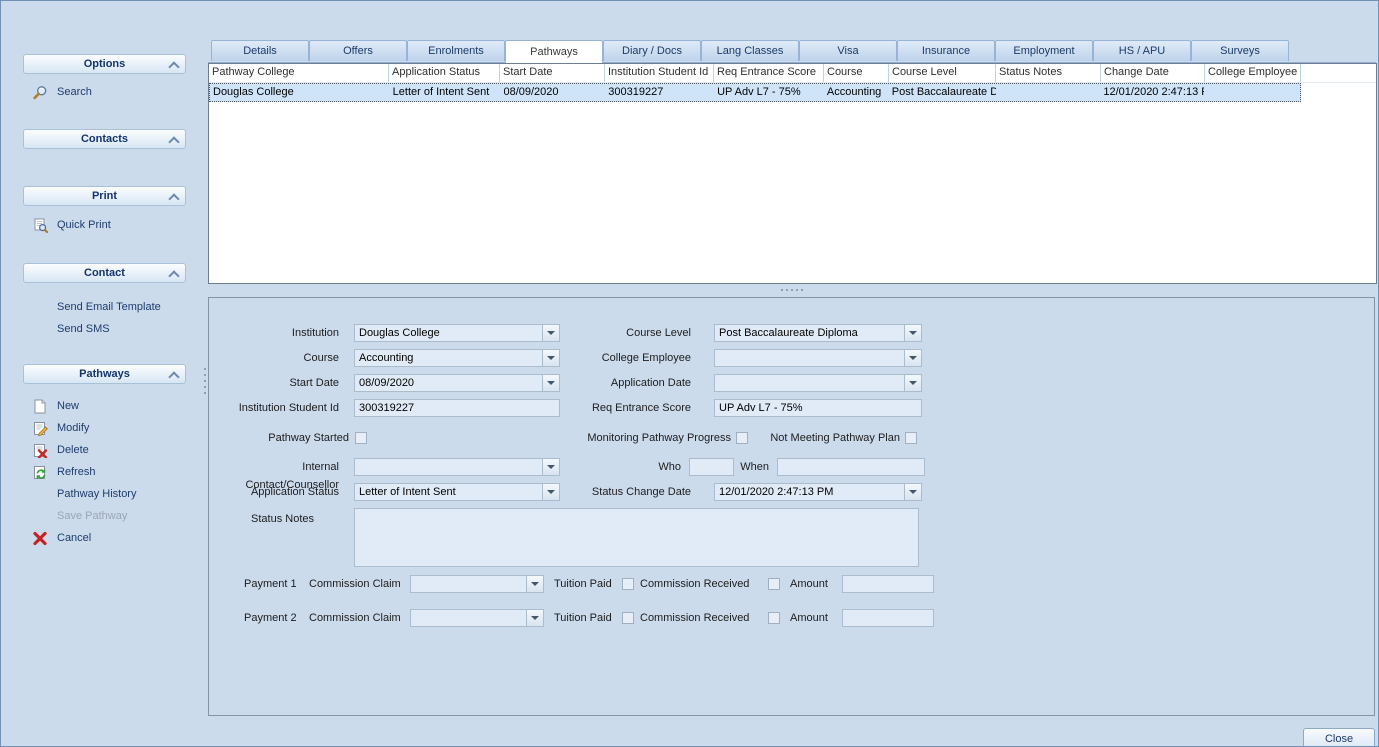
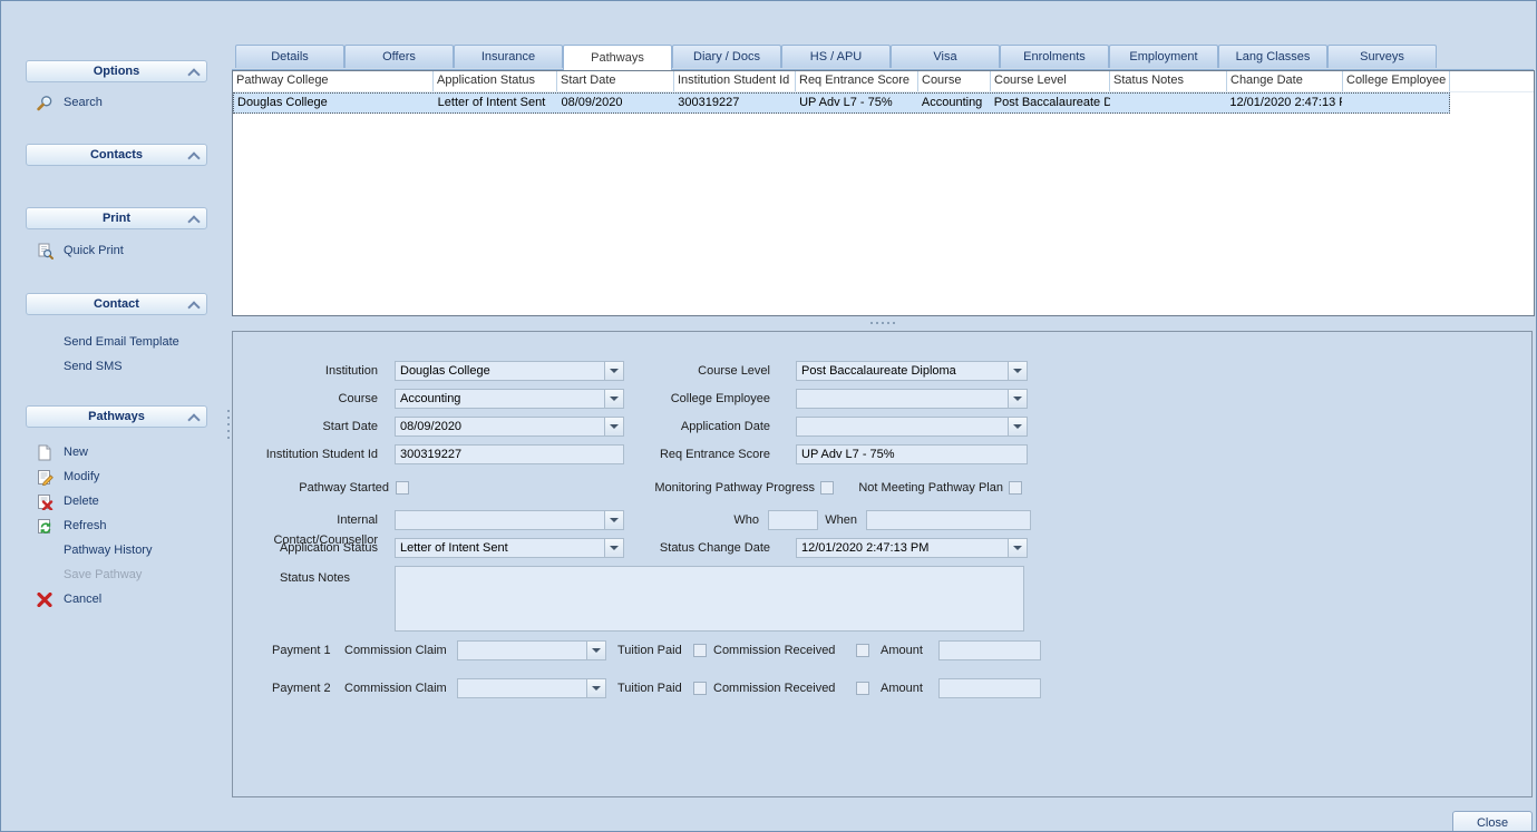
  Options
  Search
  Contacts
  Print
  Quick Print
  Contact
  Send Email Template
  Send SMS
  Pathways
  New
  Modify
  Delete
  Refresh
  Pathway History
  Save Pathway
  Cancel
  Details
  Offers
- Enrolments
+ Insurance
  Pathways
  Diary / Docs
- Lang Classes
+ HS / APU
  Visa
- Insurance
+ Enrolments
  Employment
- HS / APU
+ Lang Classes
  Surveys
  Pathway College
  Application Status
  Start Date
  Institution Student Id
  Req Entrance Score
  Course
  Course Level
  Status Notes
  Change Date
  College Employee
  Douglas College
  Letter of Intent Sent
  08/09/2020
  300319227
  UP Adv L7 - 75%
  Accounting
  Post Baccalaureate D
  12/01/2020 2:47:13
  Institution
  Douglas College
  Course Level
  Post Baccalaureate Diploma
  Course
  Accounting
  College Employee
  Start Date
  08/09/2020
  Application Date
  Institution Student Id
  300319227
  Req Entrance Score
  UP Adv L7 - 75%
  Pathway Started
  Monitoring Pathway Progress
  Not Meeting Pathway Plan
  Internal Contact/Counsellor
  Who
  When
  Application Status
  Letter of Intent Sent
  Status Change Date
  12/01/2020 2:47:13 PM
  Status Notes
  Payment 1
  Commission Claim
  Tuition Paid
  Commission Received
  Amount
  Payment 2
  Commission Claim
  Tuition Paid
  Commission Received
  Amount
  Close
